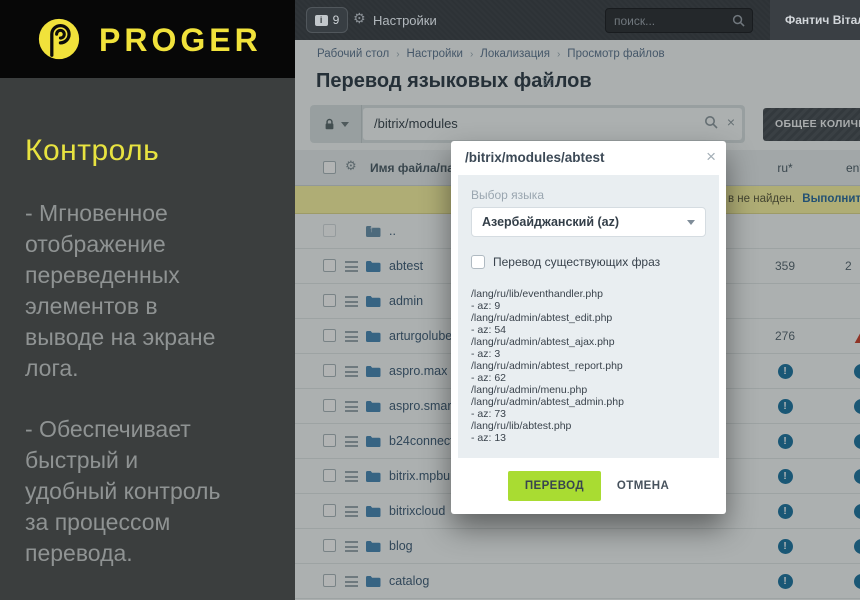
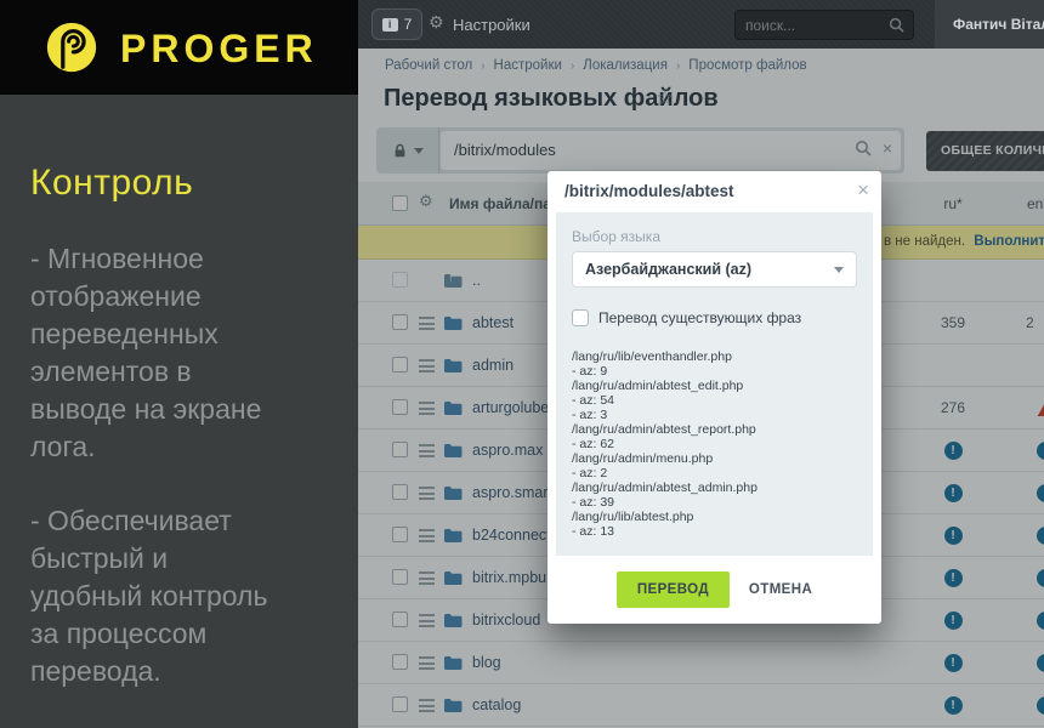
  PROGER
  Контроль
  - Мгновенное
  отображение
  переведенных
  элементов в
  выводе на экране
  лога.
  - Обеспечивает
  быстрый и
  удобный контроль
  за процессом
  перевода.
  i
- 9
+ 7
  ⚙
  Настройки
  поиск...
  Фантич Віта
  Рабочий стол › Настройки › Локализация › Просмотр файлов
  Перевод языковых файлов
  ☆
  /bitrix/modules
  ×
  ОБЩЕЕ КОЛИЧ
  ⚙
  Имя файла/п
  ru*
  в не найден. Выполнит
  ↑
  ..
  abtest
  359
  2
  admin
  arturgolube
  276
  aspro.max
  !
  aspro.smar
  !
  b24connec
  !
  bitrix.mpbu
  !
  bitrixcloud
  !
  blog
  !
  catalog
  !
  /bitrix/modules/abtest
  ×
  Выбор языка
  Азербайджанский (az)
  Перевод существующих фраз
  /lang/ru/lib/eventhandler.php
  - az: 9
  /lang/ru/admin/abtest_edit.php
  - az: 54
- /lang/ru/admin/abtest_ajax.php
  - az: 3
  /lang/ru/admin/abtest_report.php
  - az: 62
  /lang/ru/admin/menu.php
+ - az: 2
  /lang/ru/admin/abtest_admin.php
- - az: 73
+ - az: 39
  /lang/ru/lib/abtest.php
  - az: 13
  ПЕРЕВОД
  ОТМЕНА
